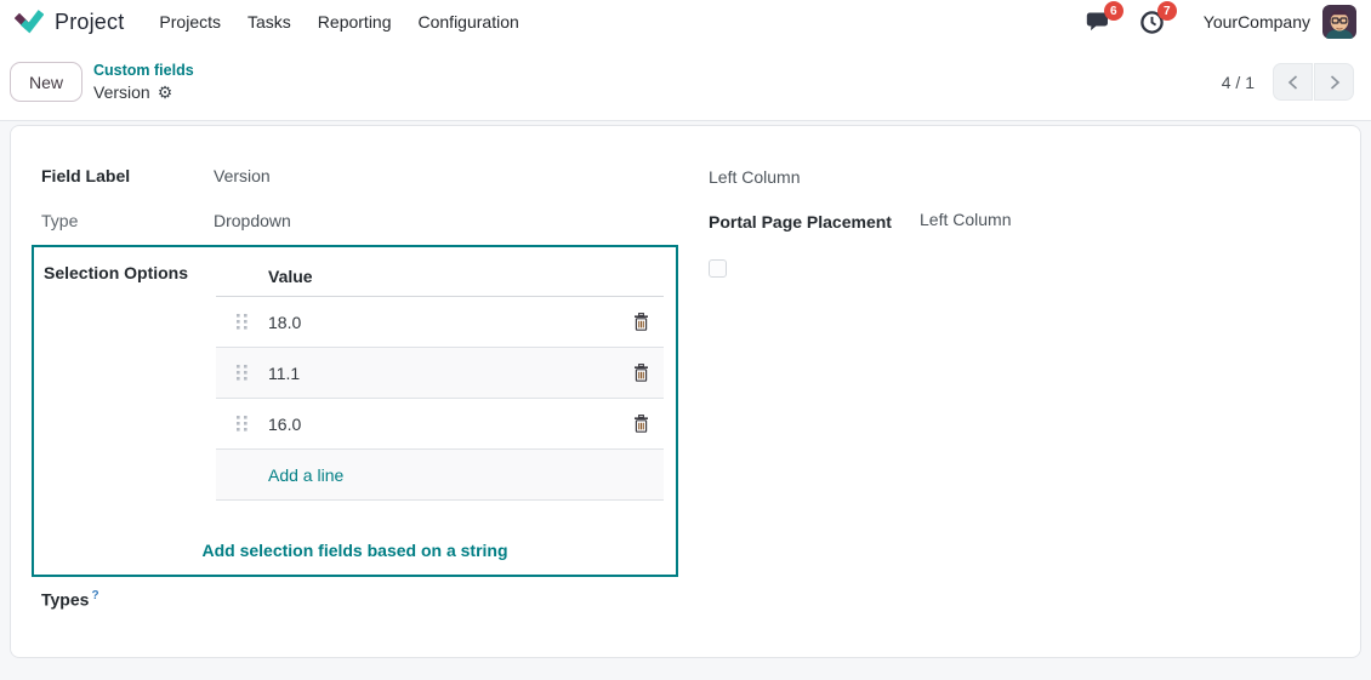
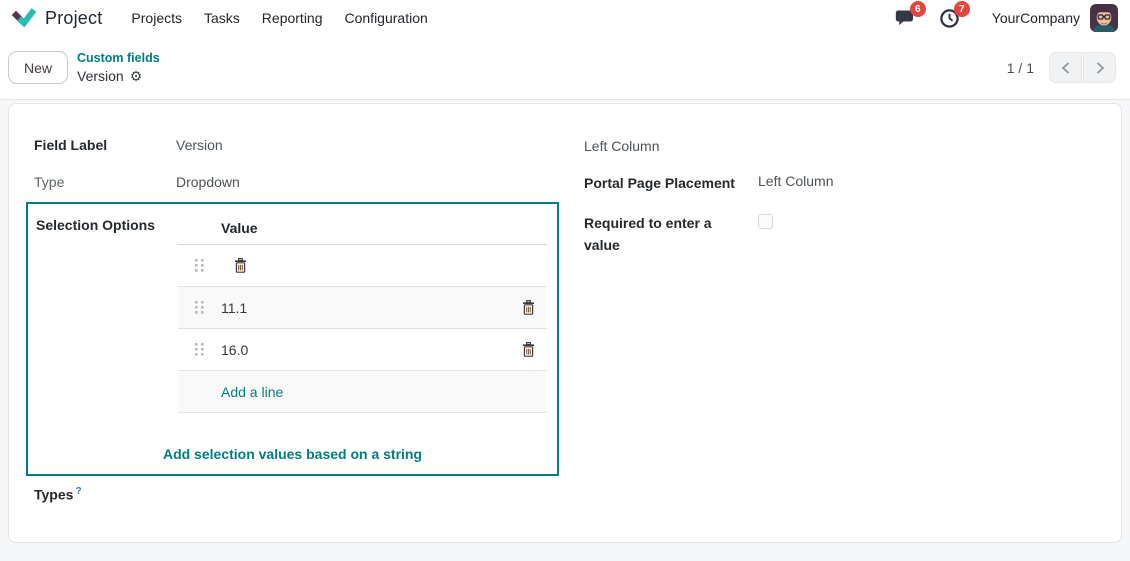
  Project
  Projects
  Tasks
  Reporting
  Configuration
  6
  7
  YourCompany
  New
  Custom fields
  Version
  ⚙
- 4 / 1
+ 1 / 1
  Field Label
  Version
  Type
  Dropdown
  Selection Options
  Value
- 18.0
  11.1
  16.0
  Add a line
- Add selection fields based on a string
+ Add selection values based on a string
  Types ?
  Left Column
  Portal Page Placement
  Left Column
+ Required to enter a value
